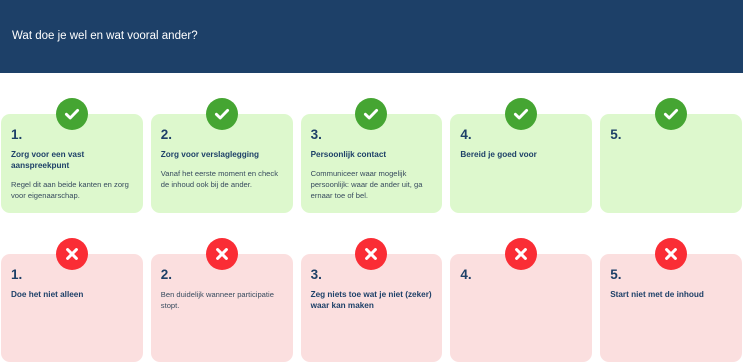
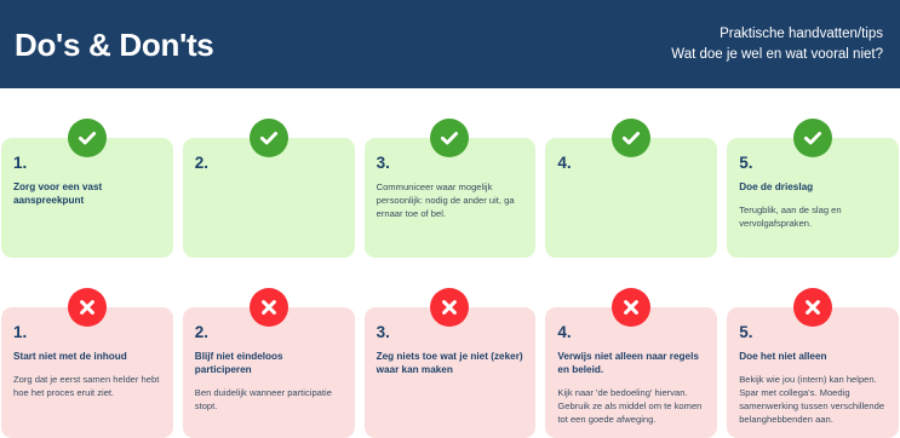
+ Do's & Don'ts
+ Praktische handvatten/tips
- Wat doe je wel en wat vooral ander?
+ Wat doe je wel en wat vooral niet?
  1.
  Zorg voor een vast aanspreekpunt
- Regel dit aan beide kanten en zorg voor eigenaarschap.
  2.
- Zorg voor verslaglegging
- Vanaf het eerste moment en check de inhoud ook bij de ander.
  3.
- Persoonlijk contact
- Communiceer waar mogelijk persoonlijk: waar de ander uit, ga ernaar toe of bel.
+ Communiceer waar mogelijk persoonlijk: nodig de ander uit, ga ernaar toe of bel.
  4.
- Bereid je goed voor
  5.
+ Doe de drieslag
+ Terugblik, aan de slag en vervolgafspraken.
  1.
- Doe het niet alleen
+ Start niet met de inhoud
+ Zorg dat je eerst samen helder hebt hoe het proces eruit ziet.
  2.
+ Blijf niet eindeloos participeren
  Ben duidelijk wanneer participatie stopt.
  3.
  Zeg niets toe wat je niet (zeker) waar kan maken
  4.
+ Verwijs niet alleen naar regels en beleid.
+ Kijk naar 'de bedoeling' hiervan. Gebruik ze als middel om te komen tot een goede afweging.
  5.
- Start niet met de inhoud
+ Doe het niet alleen
+ Bekijk wie jou (intern) kan helpen. Spar met collega's. Moedig samenwerking tussen verschillende belanghebbenden aan.
